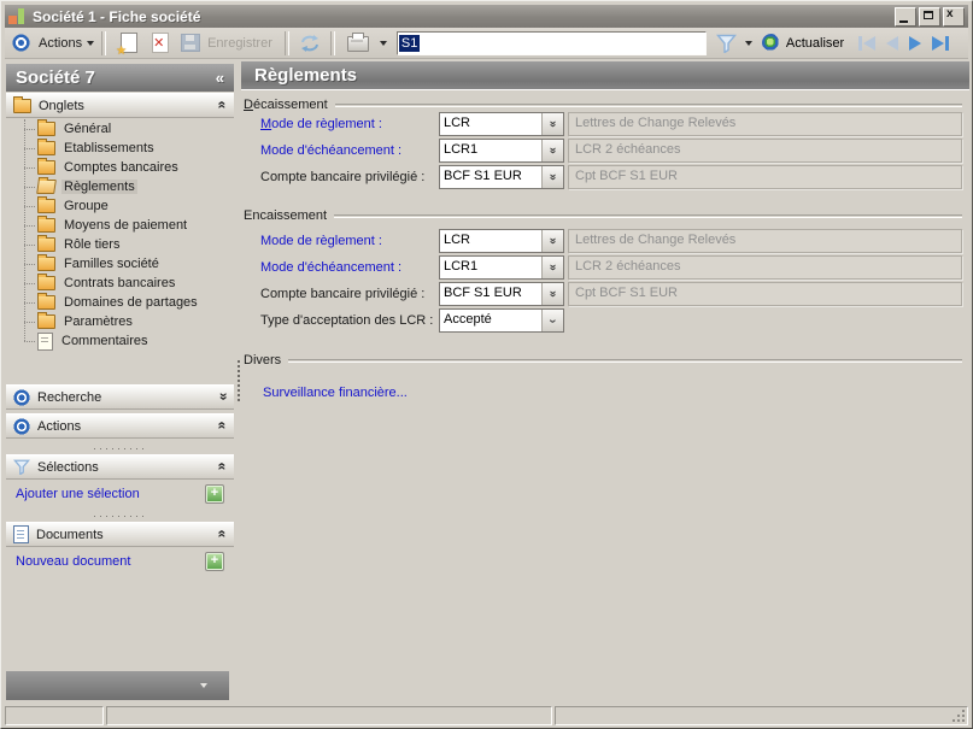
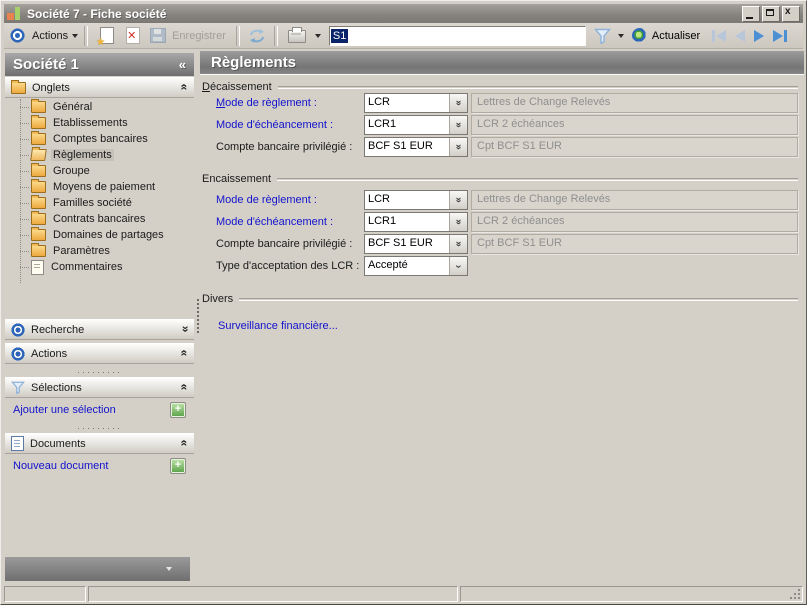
- Société 1 - Fiche société
+ Société 7 - Fiche société
  x
  Actions
  ★
  Enregistrer
  S1
  Actualiser
- Société 7
+ Société 1
  «
  Onglets
  Général
  Etablissements
  Comptes bancaires
  Règlements
  Groupe
  Moyens de paiement
- Rôle tiers
  Familles société
  Contrats bancaires
  Domaines de partages
  Paramètres
  Commentaires
  Recherche
  Actions
  ·········
  Sélections
  Ajouter une sélection
  ·········
  Documents
  Nouveau document
  Règlements
  Décaissement
  Mode de règlement :
  LCR
  Lettres de Change Relevés
  Mode d'échéancement :
  LCR1
  LCR 2 échéances
  Compte bancaire privilégié :
  BCF S1 EUR
  Cpt BCF S1 EUR
  Encaissement
  Mode de règlement :
  LCR
  Lettres de Change Relevés
  Mode d'échéancement :
  LCR1
  LCR 2 échéances
  Compte bancaire privilégié :
  BCF S1 EUR
  Cpt BCF S1 EUR
  Type d'acceptation des LCR :
  Accepté
  Divers
  Surveillance financière...
